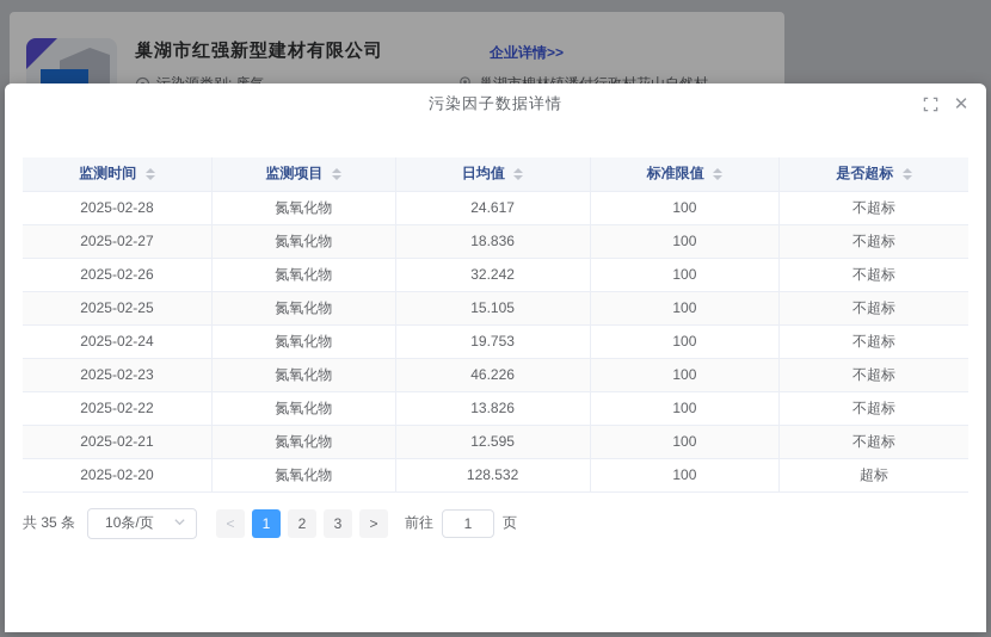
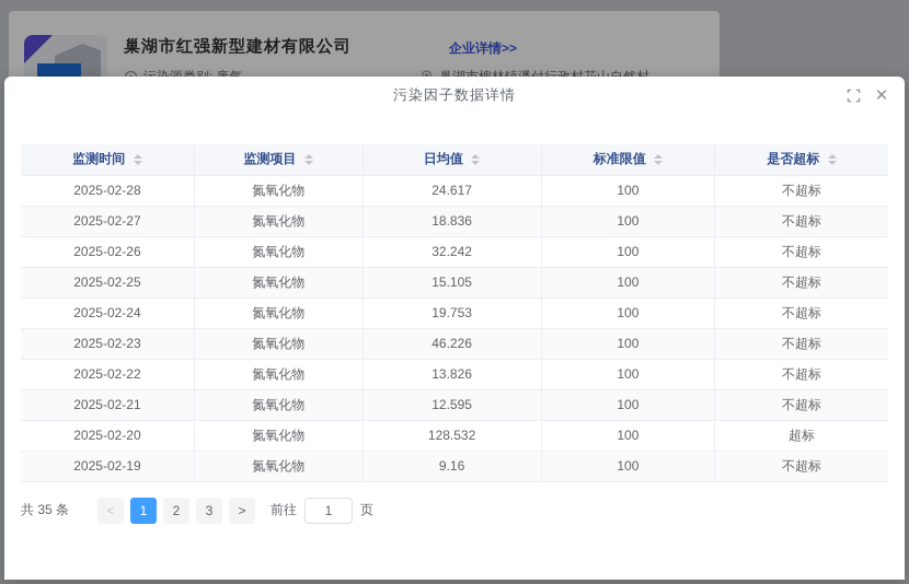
  巢湖市红强新型建材有限公司
  企业详情>>
  污染因子数据详情
  ✕
  监测时间	监测项目	日均值	标准限值	是否超标
  2025-02-28	氮氧化物	24.617	100	不超标
  2025-02-27	氮氧化物	18.836	100	不超标
  2025-02-26	氮氧化物	32.242	100	不超标
  2025-02-25	氮氧化物	15.105	100	不超标
  2025-02-24	氮氧化物	19.753	100	不超标
  2025-02-23	氮氧化物	46.226	100	不超标
  2025-02-22	氮氧化物	13.826	100	不超标
  2025-02-21	氮氧化物	12.595	100	不超标
  2025-02-20	氮氧化物	128.532	100	超标
+ 2025-02-19	氮氧化物	9.16	100	不超标
  共 35 条
- 10条/页
  <
  1
  2
  3
  >
  前往
  1
  页
